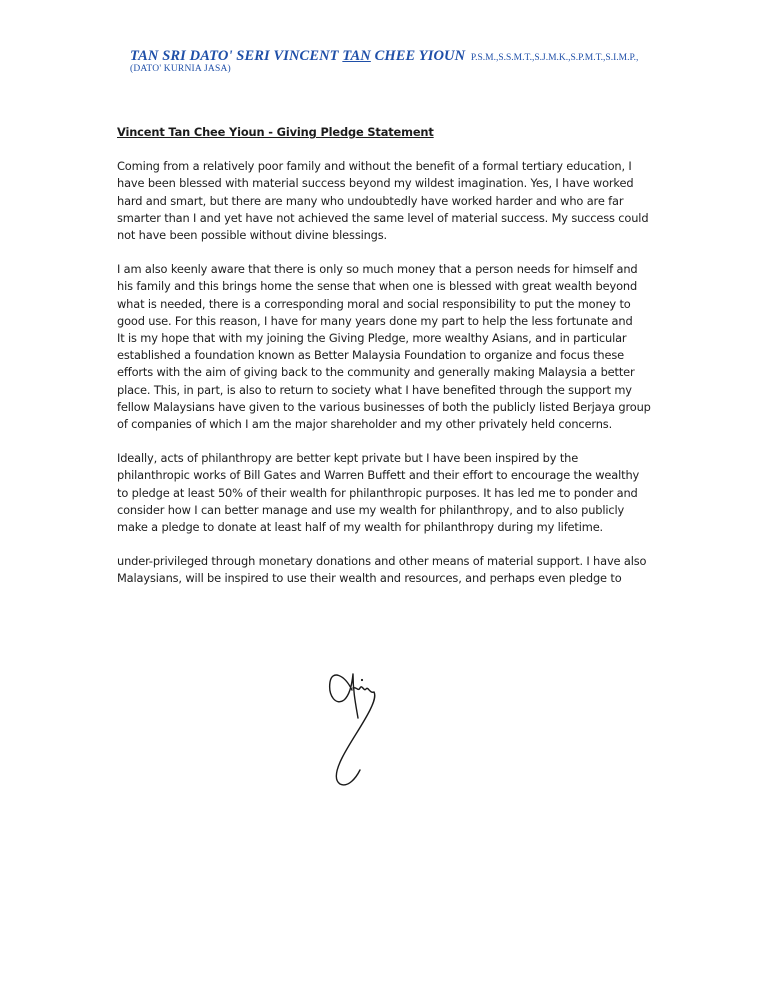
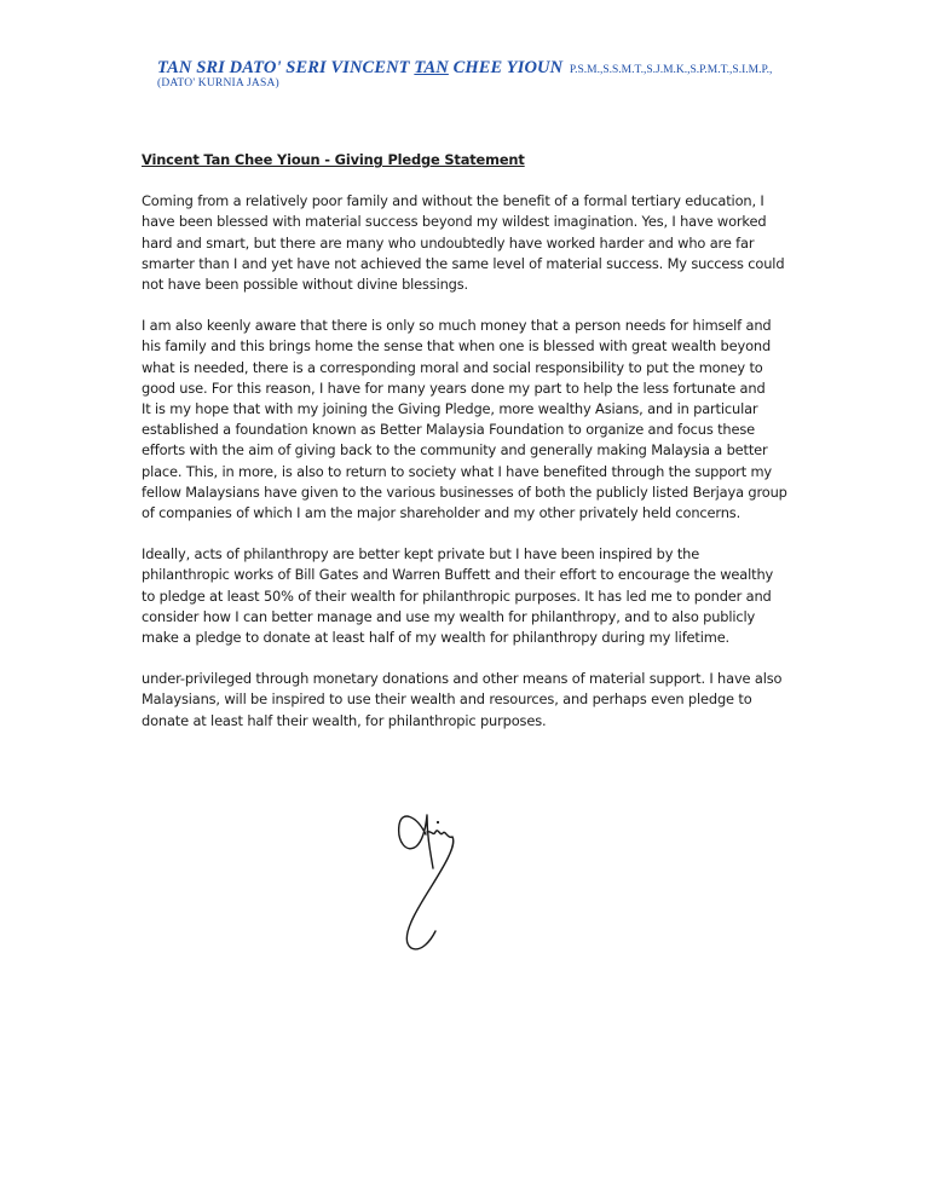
  TAN SRI DATO' SERI VINCENT TAN CHEE YIOUN P.S.M.,S.S.M.T.,S.J.M.K.,S.P.M.T.,S.I.M.P.,
  (DATO' KURNIA JASA)
  Vincent Tan Chee Yioun - Giving Pledge Statement
  Coming from a relatively poor family and without the benefit of a formal tertiary education, I
  have been blessed with material success beyond my wildest imagination. Yes, I have worked
  hard and smart, but there are many who undoubtedly have worked harder and who are far
  smarter than I and yet have not achieved the same level of material success. My success could
  not have been possible without divine blessings.
  I am also keenly aware that there is only so much money that a person needs for himself and
  his family and this brings home the sense that when one is blessed with great wealth beyond
  what is needed, there is a corresponding moral and social responsibility to put the money to
  good use. For this reason, I have for many years done my part to help the less fortunate and
  It is my hope that with my joining the Giving Pledge, more wealthy Asians, and in particular
  established a foundation known as Better Malaysia Foundation to organize and focus these
  efforts with the aim of giving back to the community and generally making Malaysia a better
- place. This, in part, is also to return to society what I have benefited through the support my
+ place. This, in more, is also to return to society what I have benefited through the support my
  fellow Malaysians have given to the various businesses of both the publicly listed Berjaya group
  of companies of which I am the major shareholder and my other privately held concerns.
  Ideally, acts of philanthropy are better kept private but I have been inspired by the
  philanthropic works of Bill Gates and Warren Buffett and their effort to encourage the wealthy
  to pledge at least 50% of their wealth for philanthropic purposes. It has led me to ponder and
  consider how I can better manage and use my wealth for philanthropy, and to also publicly
  make a pledge to donate at least half of my wealth for philanthropy during my lifetime.
  under-privileged through monetary donations and other means of material support. I have also
  Malaysians, will be inspired to use their wealth and resources, and perhaps even pledge to
+ donate at least half their wealth, for philanthropic purposes.
